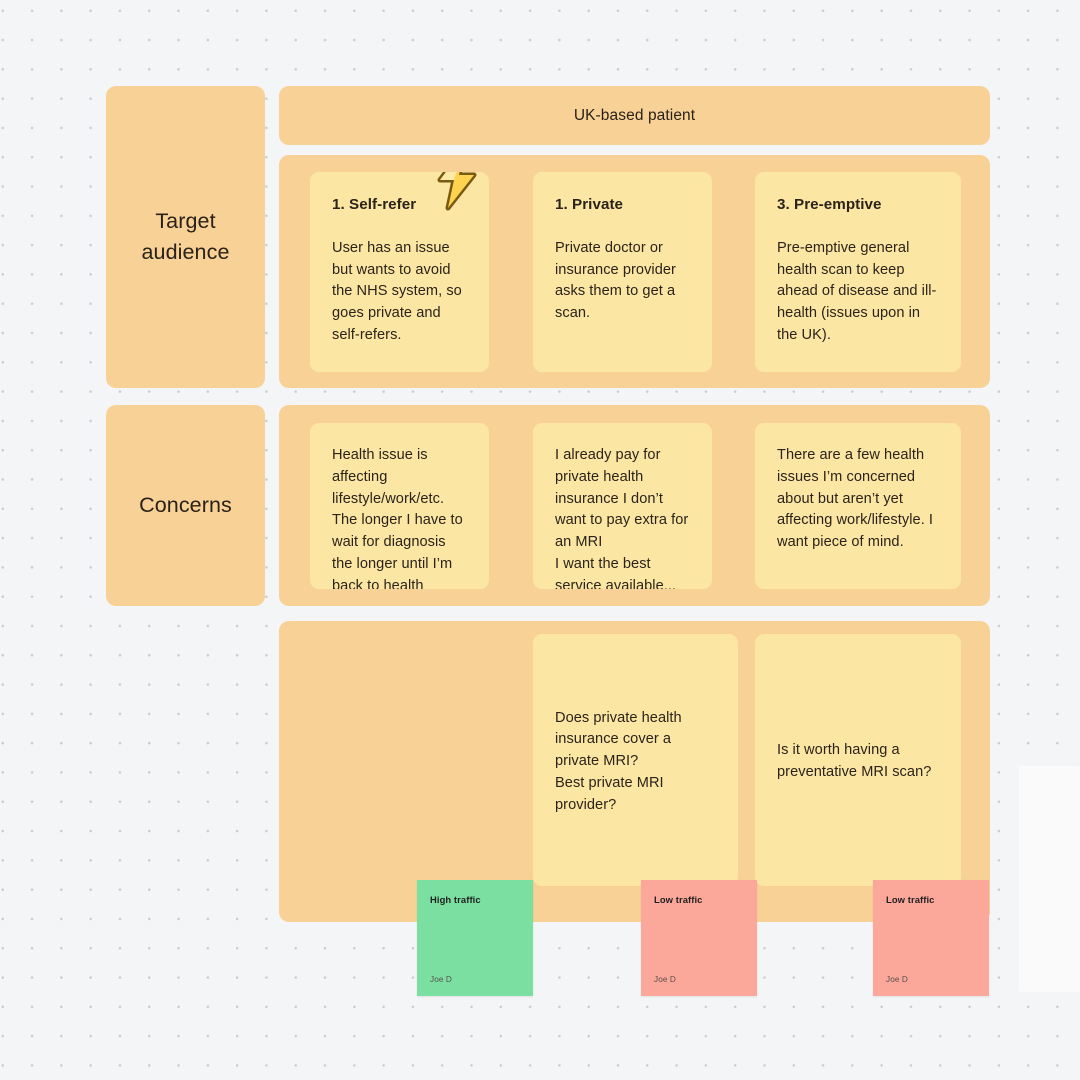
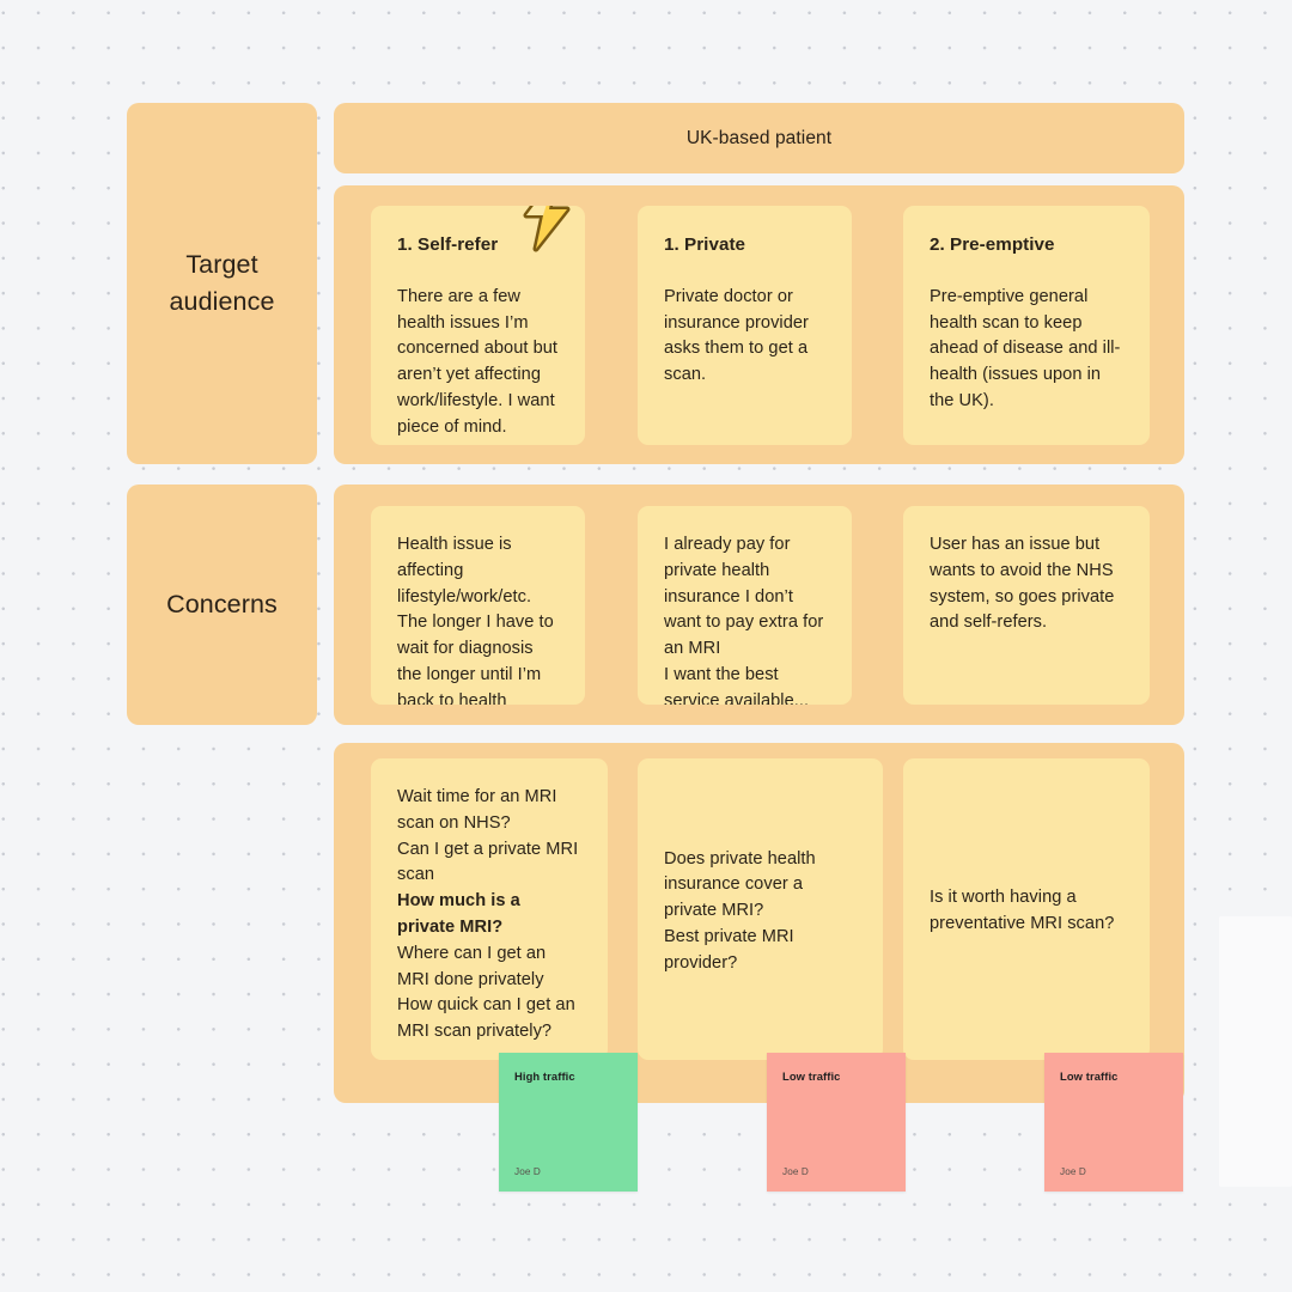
  UK-based patient
  Target
  audience
  1. Self-refer
- User has an issue but wants to avoid the NHS system, so goes private and self-refers.
+ There are a few health issues I’m concerned about but aren’t yet affecting work/lifestyle. I want piece of mind.
  1. Private
  Private doctor or insurance provider asks them to get a scan.
- 3. Pre-emptive
+ 2. Pre-emptive
  Pre-emptive general health scan to keep ahead of disease and ill-health (issues upon in the UK).
  Concerns
  Health issue is affecting lifestyle/work/etc.
  The longer I have to wait for diagnosis the longer until I’m back to health
  I already pay for private health insurance I don’t want to pay extra for an MRI
  I want the best service available...
- There are a few health issues I’m concerned about but aren’t yet affecting work/lifestyle. I want piece of mind.
+ User has an issue but wants to avoid the NHS system, so goes private and self-refers.
+ Wait time for an MRI scan on NHS? Can I get a private MRI scan How much is a private MRI? Where can I get an MRI done privately How quick can I get an MRI scan privately?
  Does private health insurance cover a private MRI?
  Best private MRI provider?
  Is it worth having a preventative MRI scan?
  High traffic
  Joe D
  Low traffic
  Joe D
  Low traffic
  Joe D
